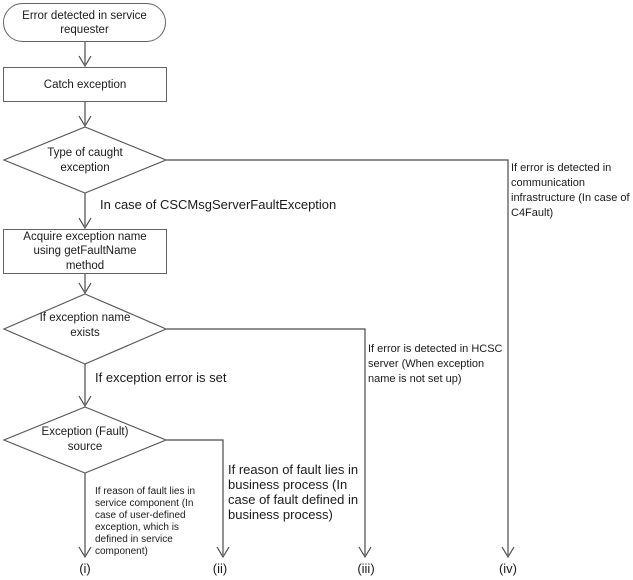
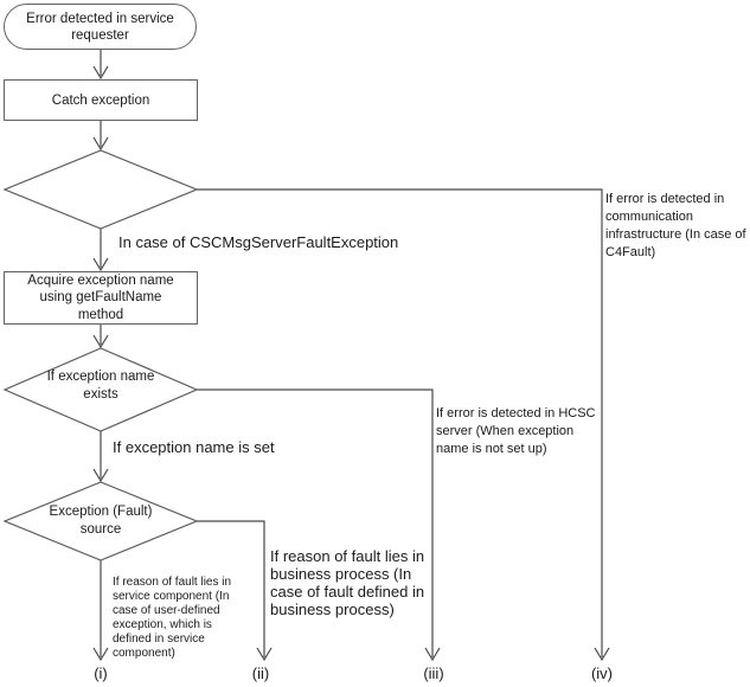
  Error detected in service
  requester
  Catch exception
  Acquire exception name
  using getFaultName
  method
- Type of caught
- exception
  If exception name
  exists
  Exception (Fault)
  source
  In case of CSCMsgServerFaultException
- If exception error is set
+ If exception name is set
  If error is detected in
  communication
  infrastructure (In case of
  C4Fault)
  If error is detected in HCSC
  server (When exception
  name is not set up)
  If reason of fault lies in
  business process (In
  case of fault defined in
  business process)
  If reason of fault lies in
  service component (In
  case of user-defined
  exception, which is
  defined in service
  component)
  (i)
  (ii)
  (iii)
  (iv)
